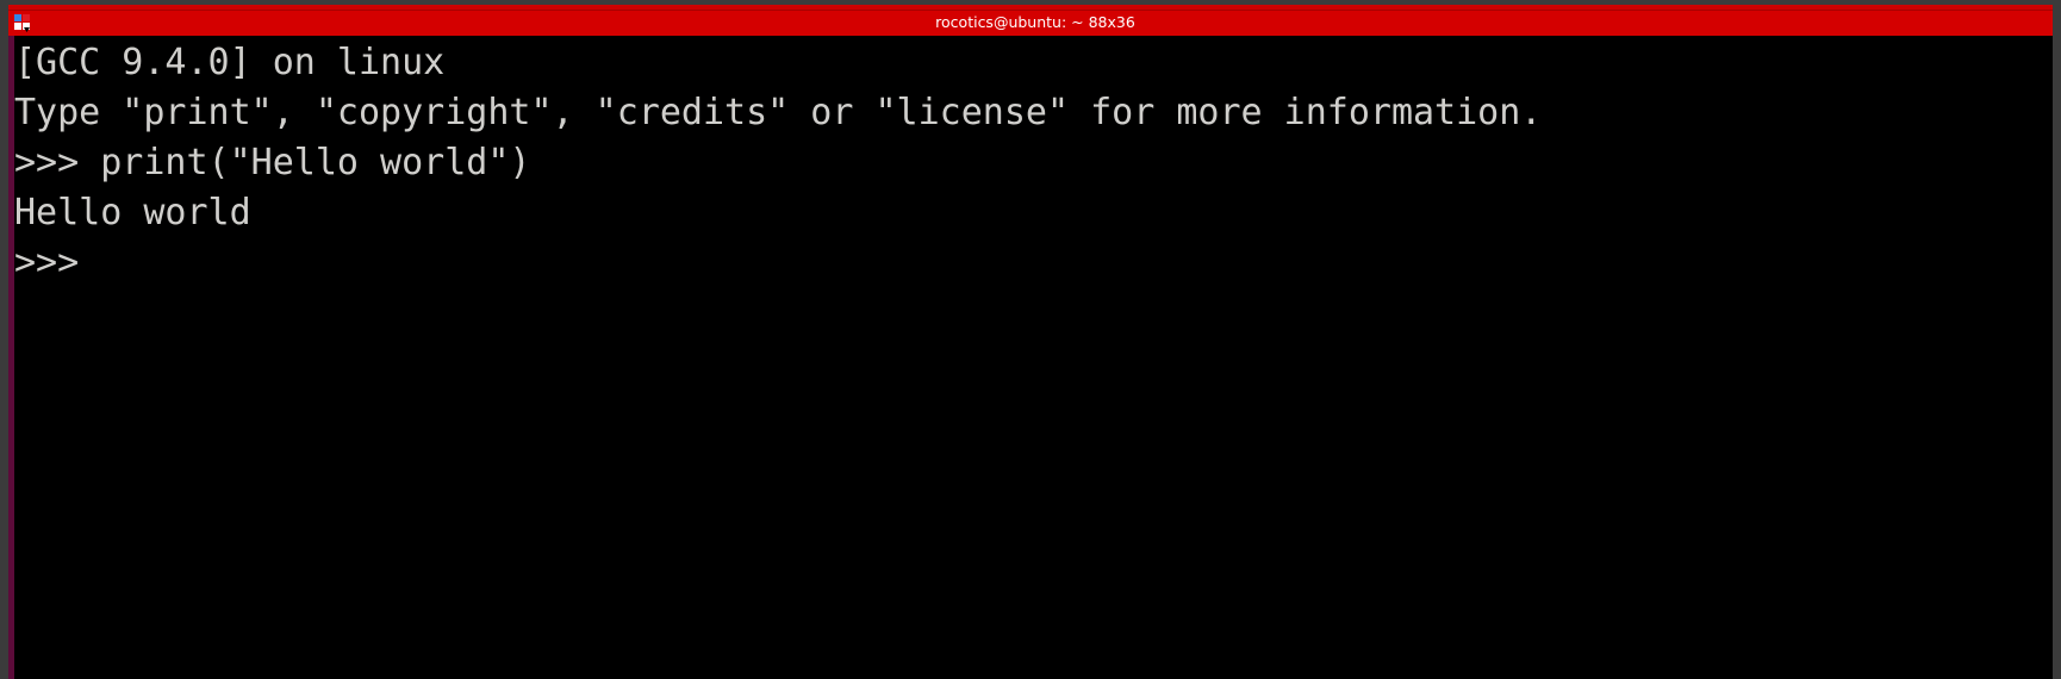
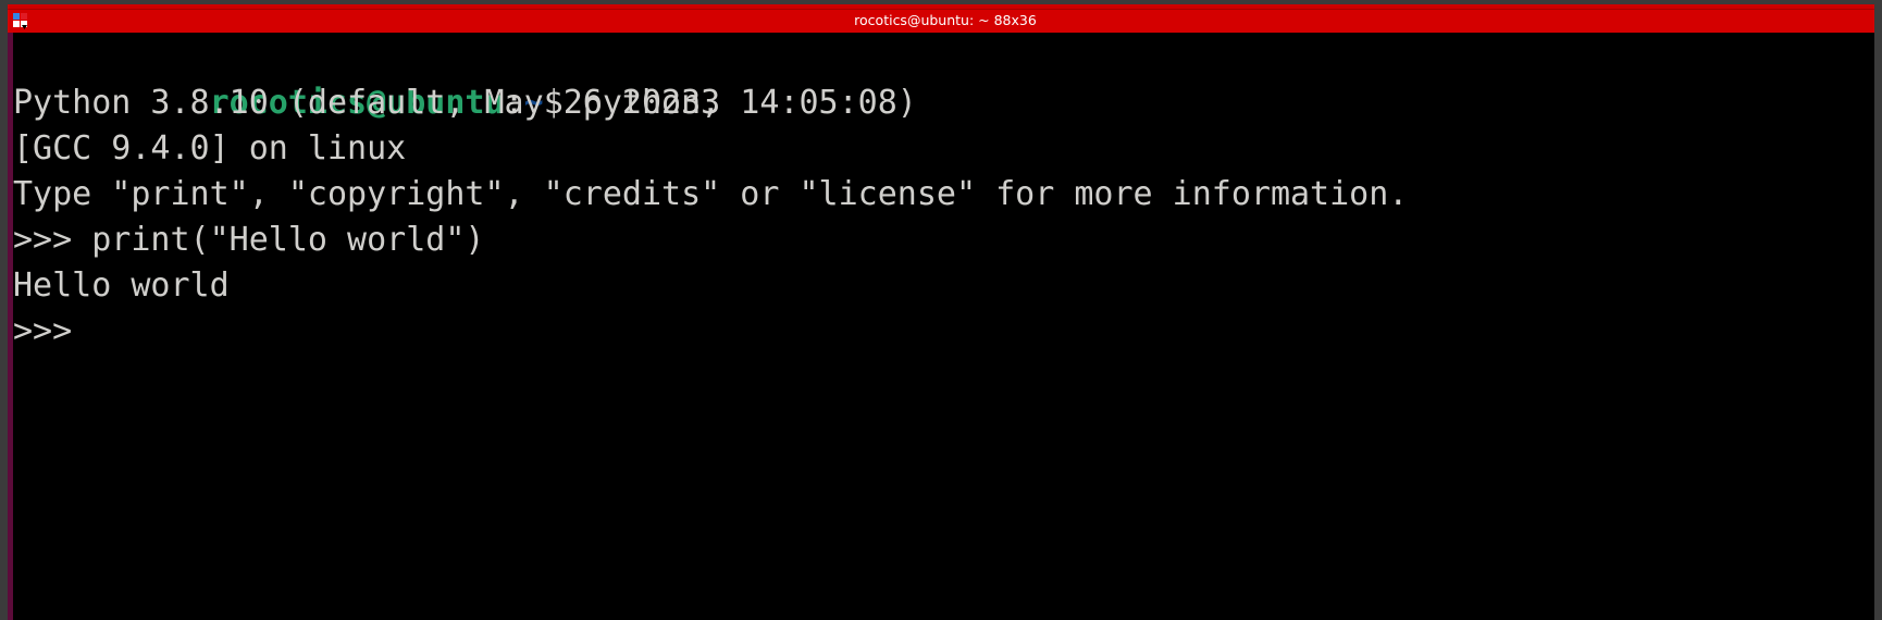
  rocotics@ubuntu: ~ 88x36
+ rocotics@ubuntu:~$ python3
+ Python 3.8.10 (default, May 26 2023, 14:05:08)
  [GCC 9.4.0] on linux
  Type "print", "copyright", "credits" or "license" for more information.
  >>> print("Hello world")
  Hello world
  >>>
